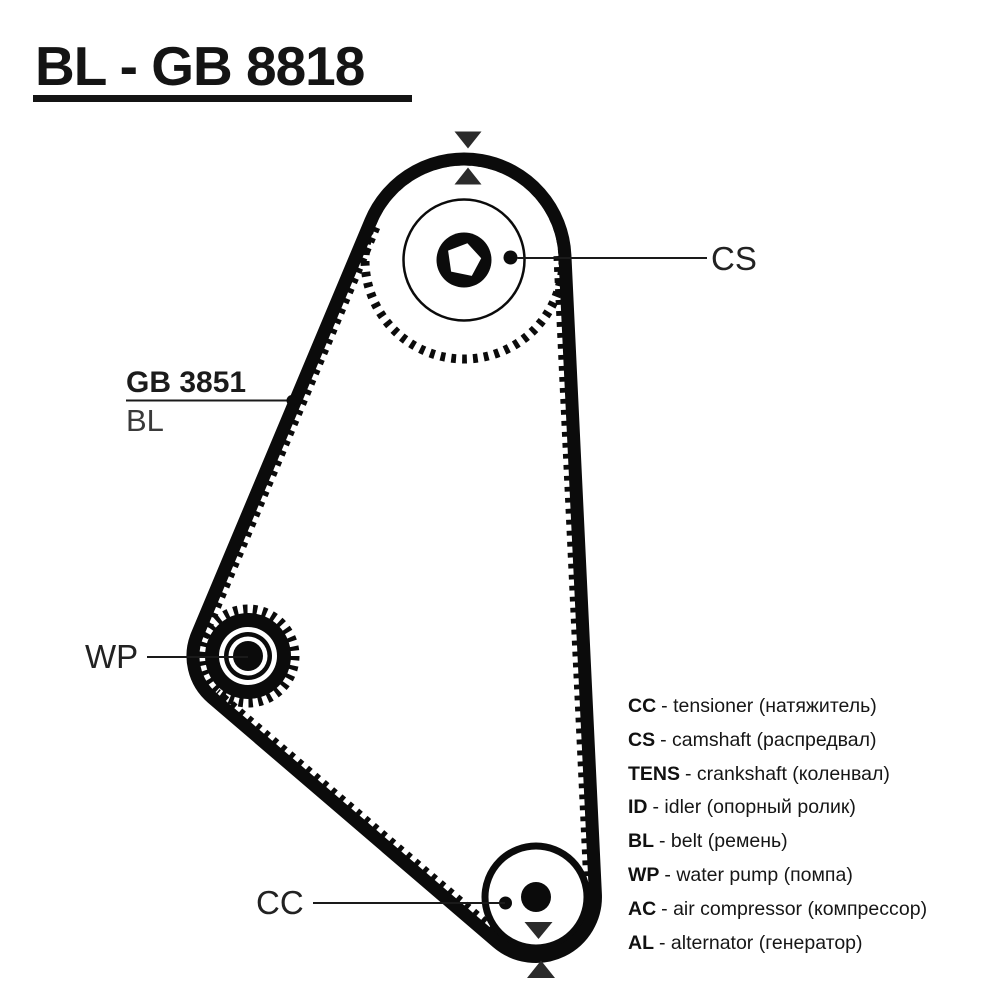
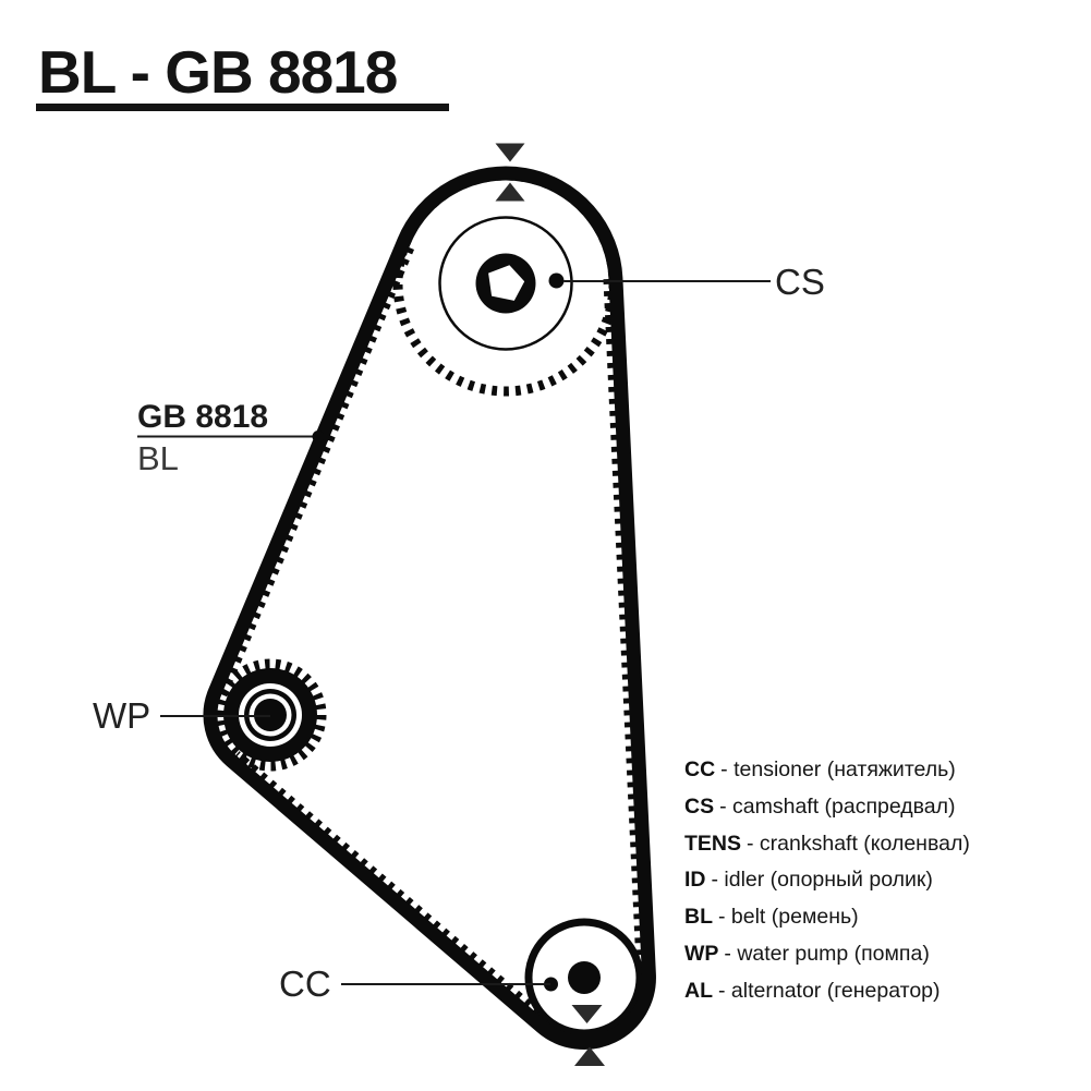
  BL - GB 8818
- GB 3851
+ GB 8818
  BL
  CS
  WP
  CC
  CC - tensioner (натяжитель)
  CS - camshaft (распредвал)
  TENS - crankshaft (коленвал)
  ID - idler (опорный ролик)
  BL - belt (ремень)
  WP - water pump (помпа)
- AC - air compressor (компрессор)
  AL - alternator (генератор)
